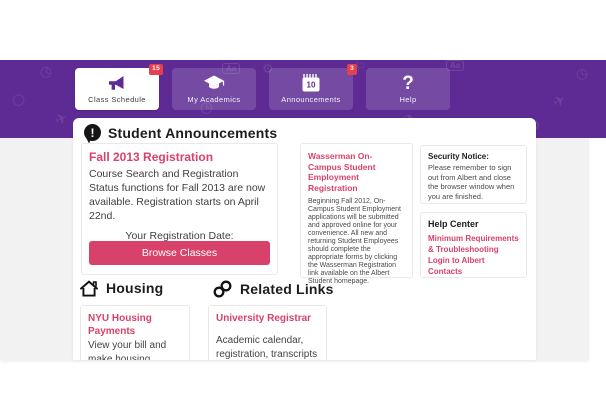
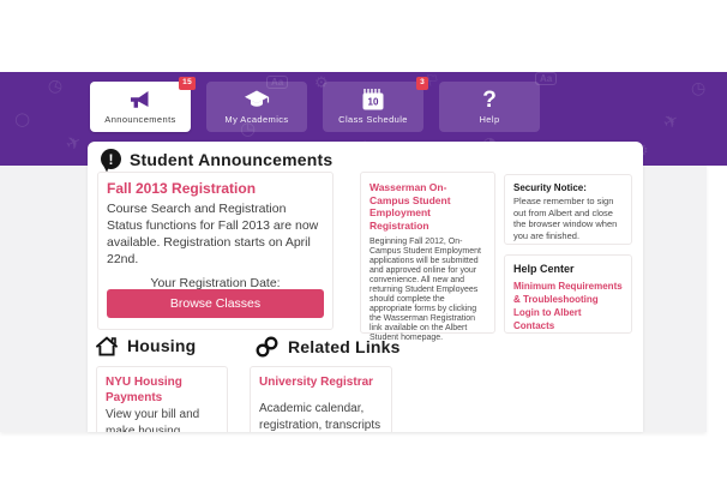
  ◷
  ⚙
  Aa
  Aa
- Class Schedule
+ Announcements
  My Academics
  10
- Announcements
+ Class Schedule
  ?
  Help
  !
  Student Announcements
  Fall 2013 Registration
  Course Search and Registration Status functions for Fall 2013 are now available. Registration starts on April 22nd.
  Your Registration Date:
  Browse Classes
  Wasserman On-Campus Student Employment Registration
  Security Notice:
  Please remember to sign out from Albert and close the browser window when you are finished.
  Help Center
  Minimum Requirements & Troubleshooting
  Login to Albert
  Contacts
  Housing
  NYU Housing Payments
  View your bill and make housing
  Related Links
  University Registrar
  Academic calendar, registration, transcripts
